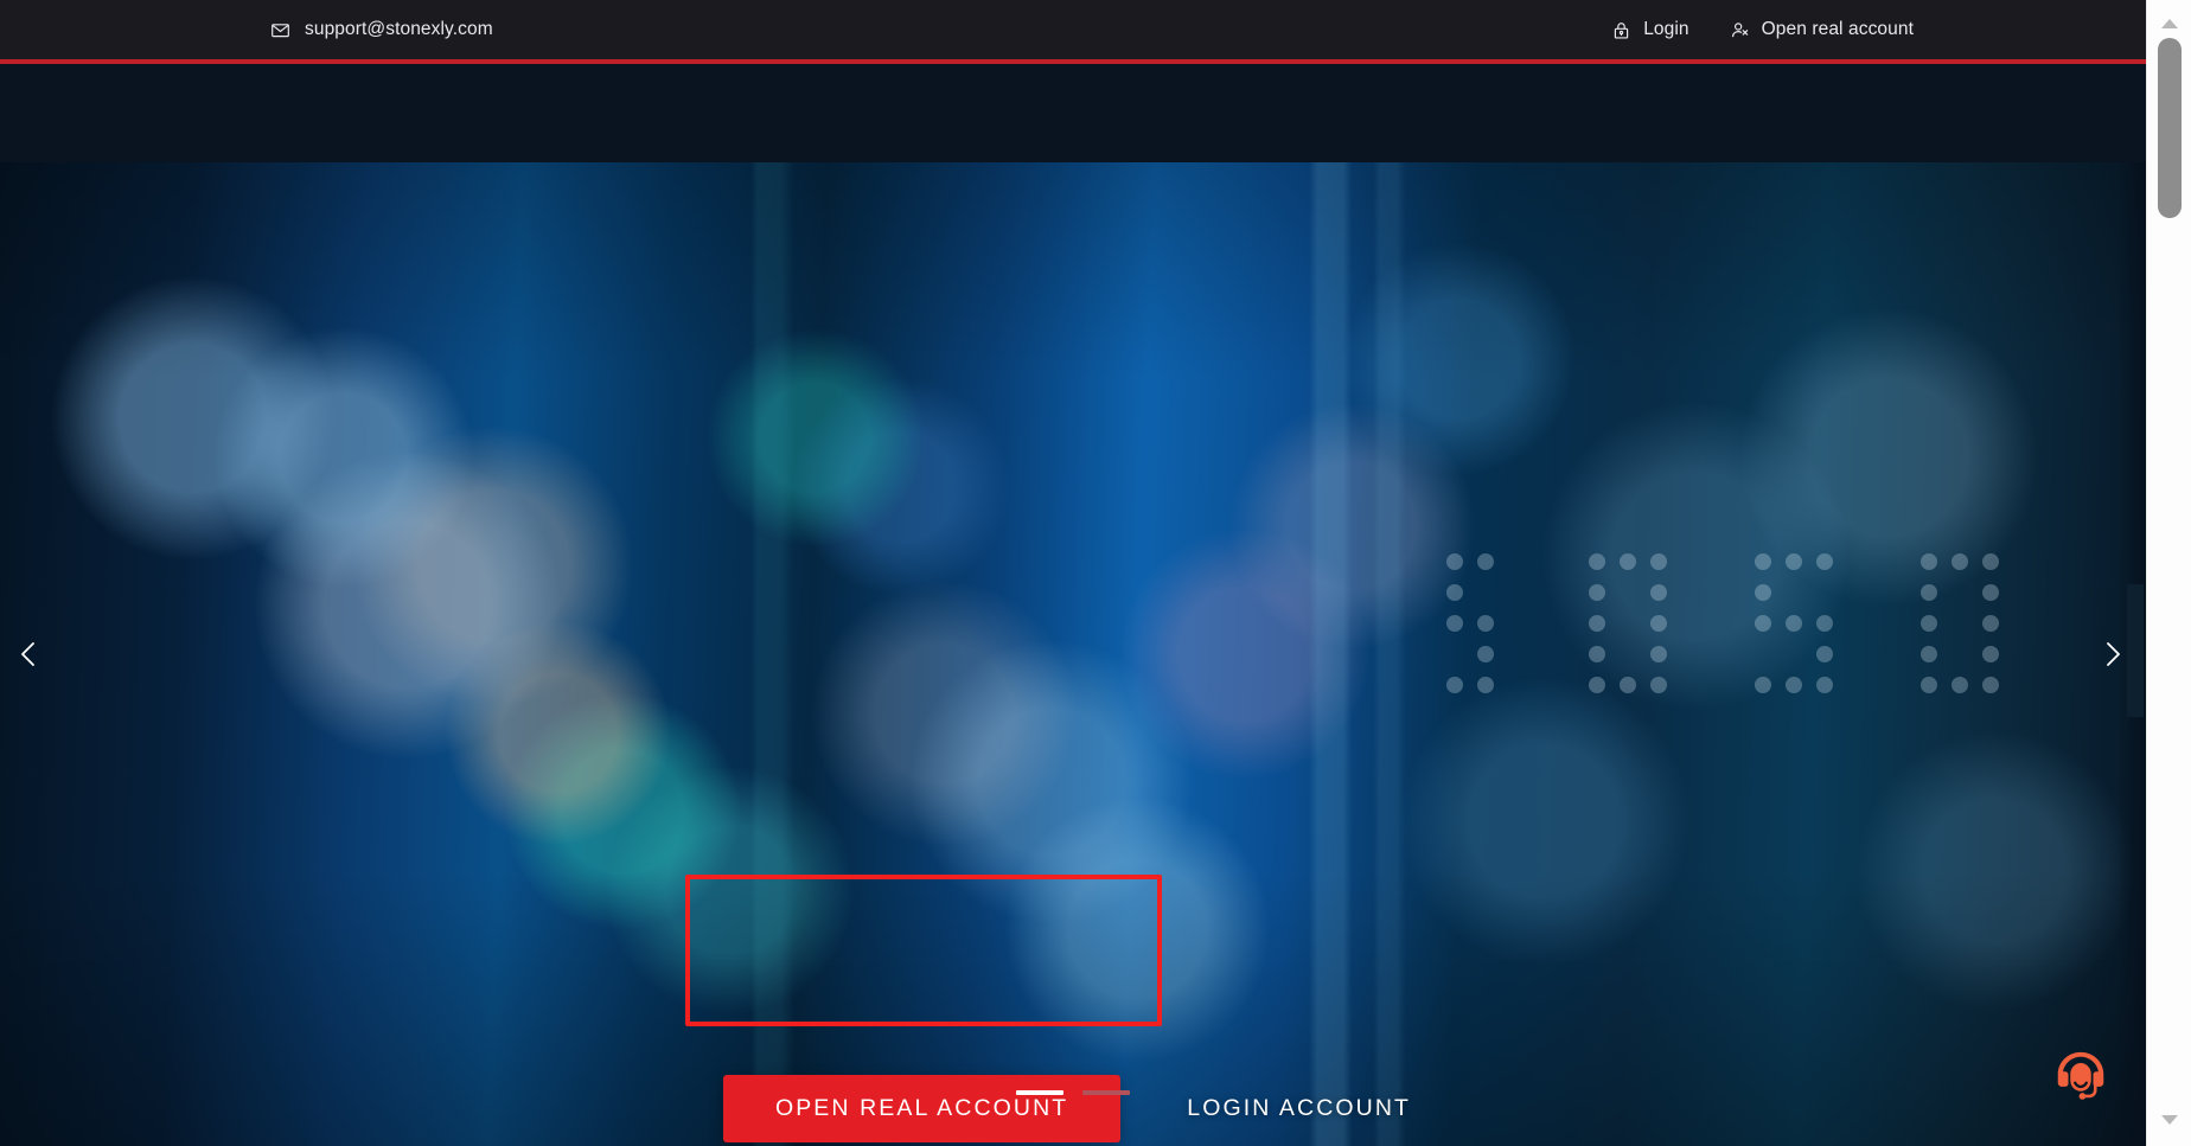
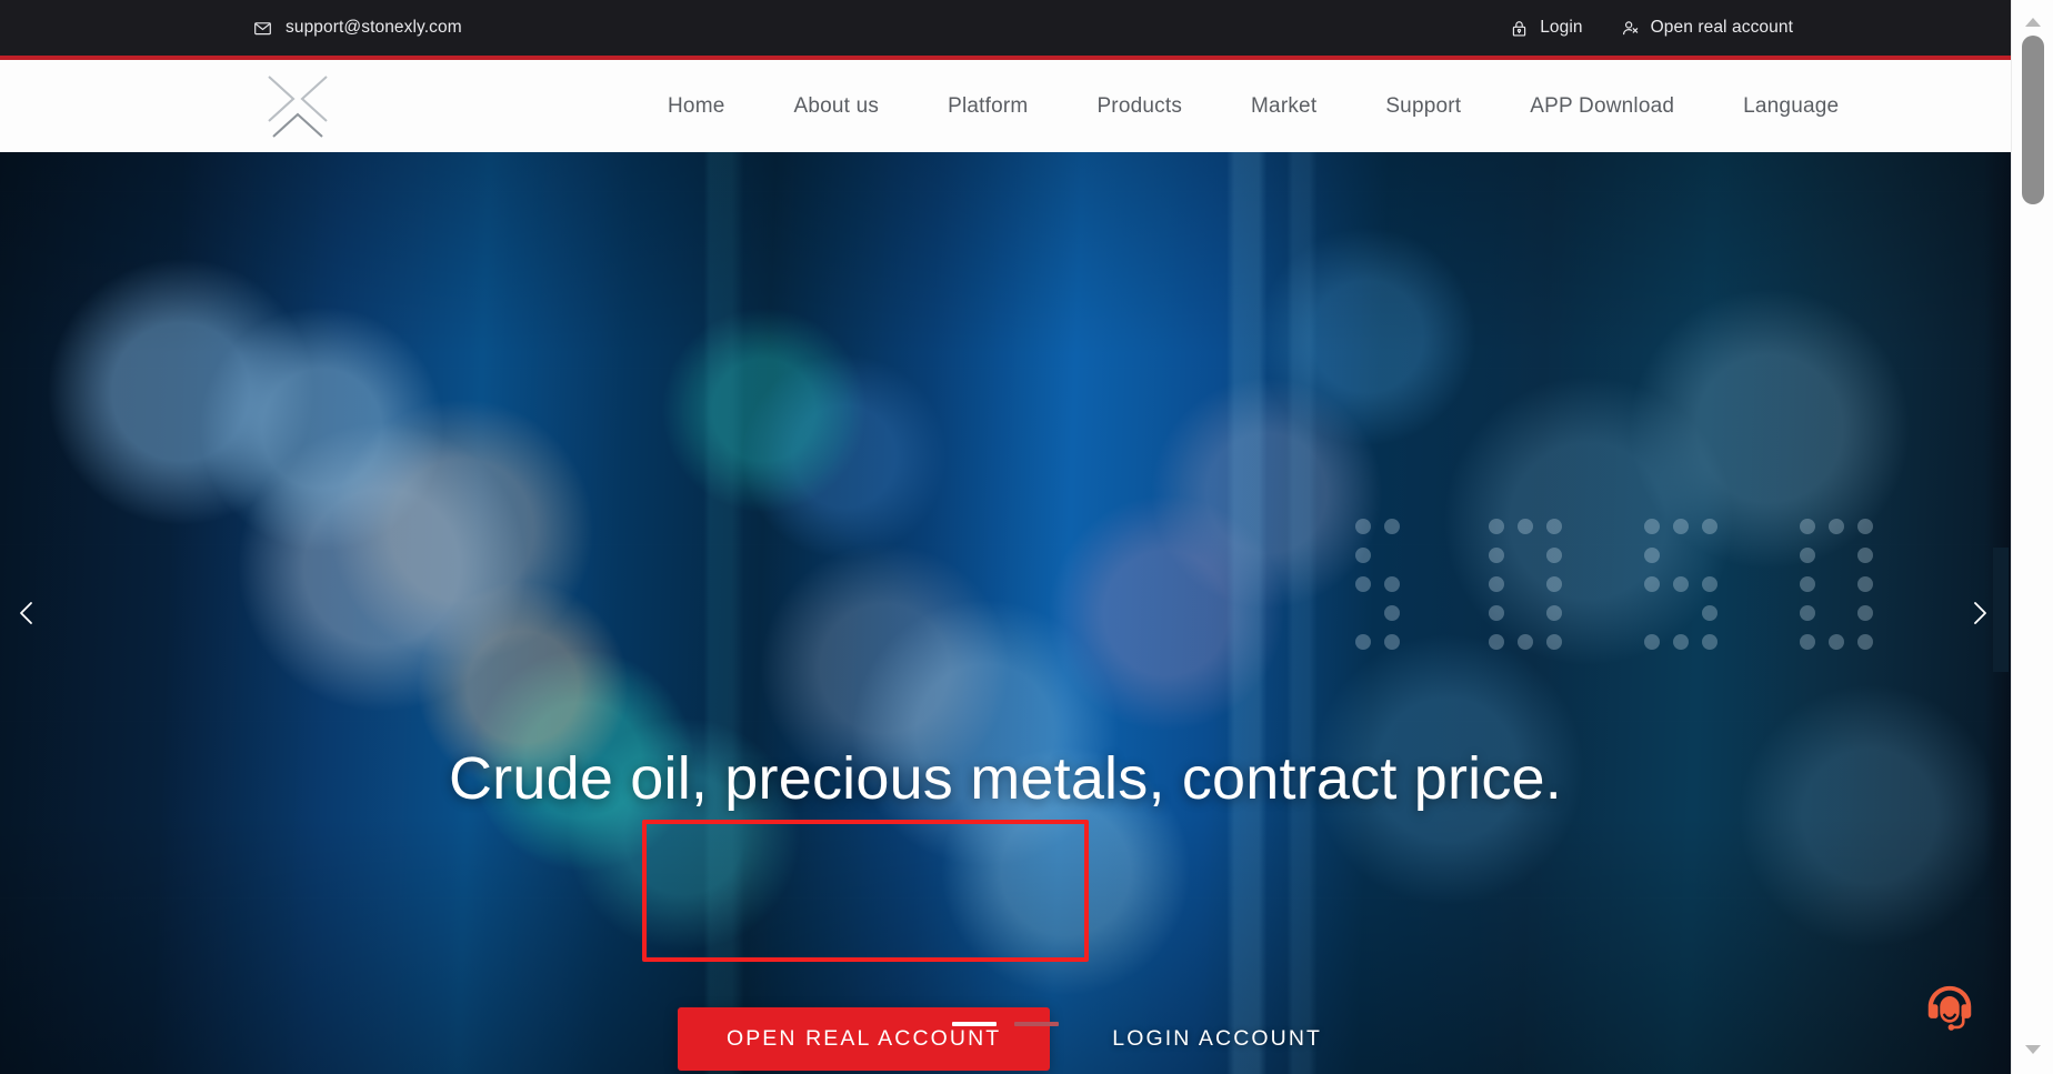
  support@stonexly.com
  Login
  Open real account
+ Home
+ About us
+ Platform
+ Products
+ Market
+ Support
+ APP Download
+ Language
+ Crude oil, precious metals, contract price.
  OPEN REAL ACCOUNT
  LOGIN ACCOUNT
